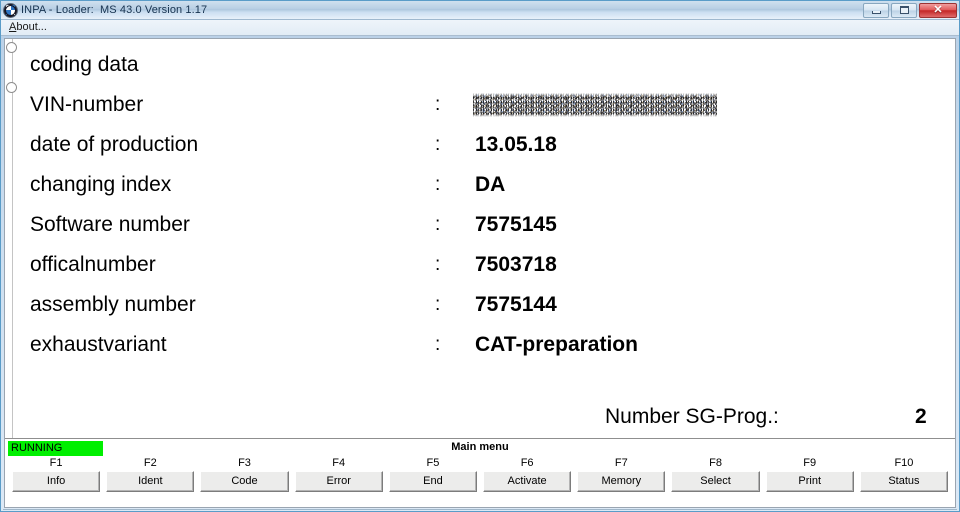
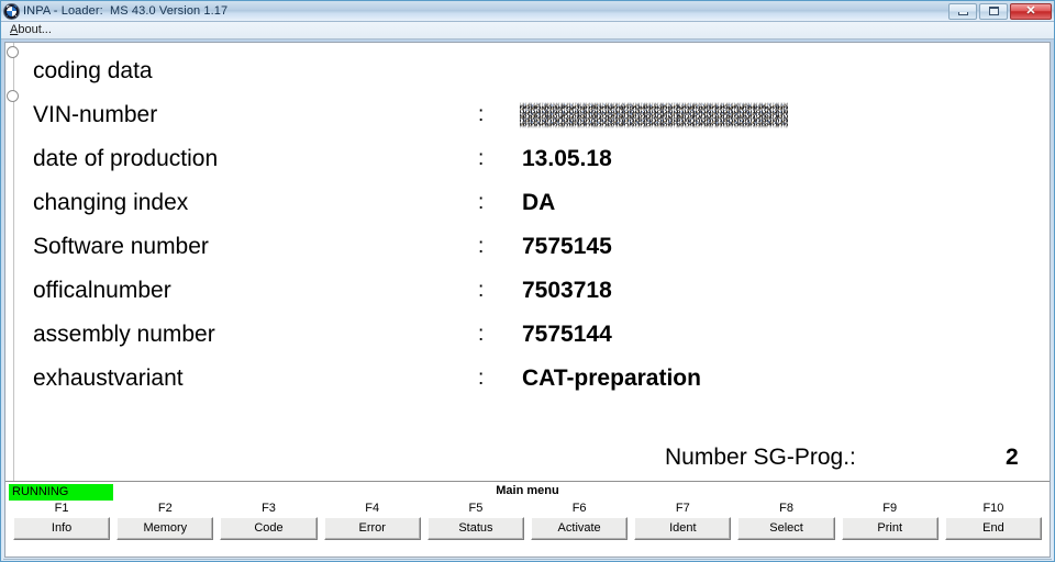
  INPA - Loader: MS 43.0 Version 1.17
  ✕
  About...
  coding data
  VIN-number
  :
  date of production
  :
  13.05.18
  changing index
  :
  DA
  Software number
  :
  7575145
  officalnumber
  :
  7503718
  assembly number
  :
  7575144
  exhaustvariant
  :
  CAT-preparation
  Number SG-Prog.:
  2
  RUNNING
  Main menu
  F1
  Info
  F2
- Ident
+ Memory
  F3
  Code
  F4
  Error
  F5
- End
+ Status
  F6
  Activate
  F7
- Memory
+ Ident
  F8
  Select
  F9
  Print
  F10
- Status
+ End
